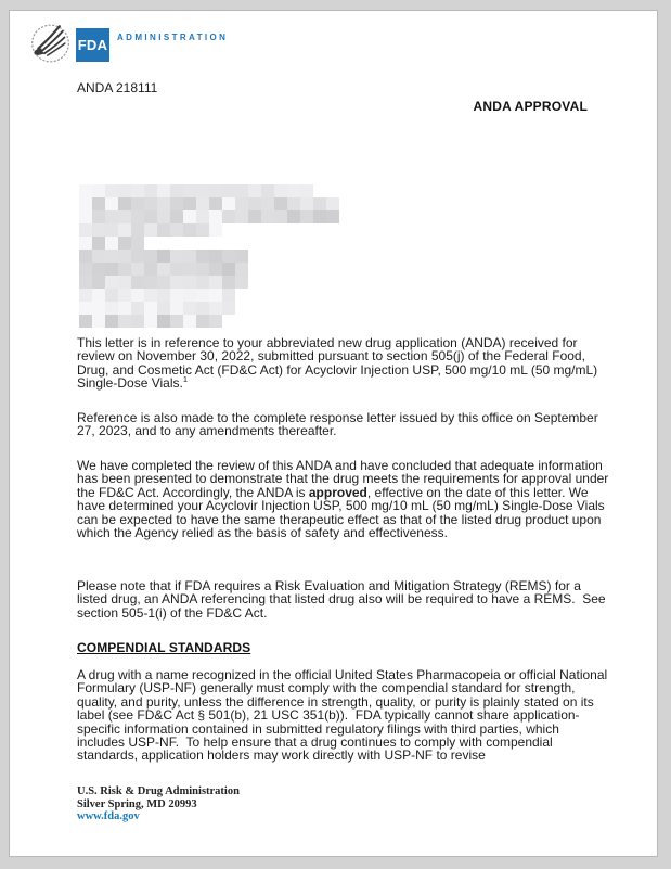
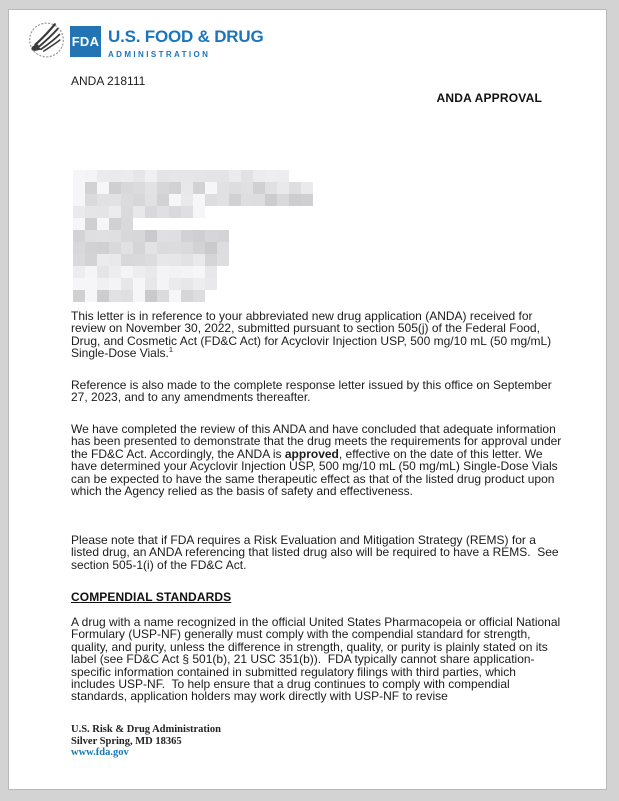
  FDA
+ U.S. FOOD & DRUG
  ADMINISTRATION
  ANDA 218111
  ANDA APPROVAL
  This letter is in reference to your abbreviated new drug application (ANDA) received for review on November 30, 2022, submitted pursuant to section 505(j) of the Federal Food, Drug, and Cosmetic Act (FD&C Act) for Acyclovir Injection USP, 500 mg/10 mL (50 mg/mL) Single-Dose Vials.1
  Reference is also made to the complete response letter issued by this office on September 27, 2023, and to any amendments thereafter.
  We have completed the review of this ANDA and have concluded that adequate information has been presented to demonstrate that the drug meets the requirements for approval under the FD&C Act. Accordingly, the ANDA is approved, effective on the date of this letter. We have determined your Acyclovir Injection USP, 500 mg/10 mL (50 mg/mL) Single-Dose Vials can be expected to have the same therapeutic effect as that of the listed drug product upon which the Agency relied as the basis of safety and effectiveness.
  Please note that if FDA requires a Risk Evaluation and Mitigation Strategy (REMS) for a listed drug, an ANDA referencing that listed drug also will be required to have a REMS. See section 505-1(i) of the FD&C Act.
  COMPENDIAL STANDARDS
  A drug with a name recognized in the official United States Pharmacopeia or official National Formulary (USP-NF) generally must comply with the compendial standard for strength, quality, and purity, unless the difference in strength, quality, or purity is plainly stated on its label (see FD&C Act § 501(b), 21 USC 351(b)). FDA typically cannot share application-specific information contained in submitted regulatory filings with third parties, which includes USP-NF. To help ensure that a drug continues to comply with compendial standards, application holders may work directly with USP-NF to revise
  U.S. Risk & Drug Administration
- Silver Spring, MD 20993
+ Silver Spring, MD 18365
  www.fda.gov
